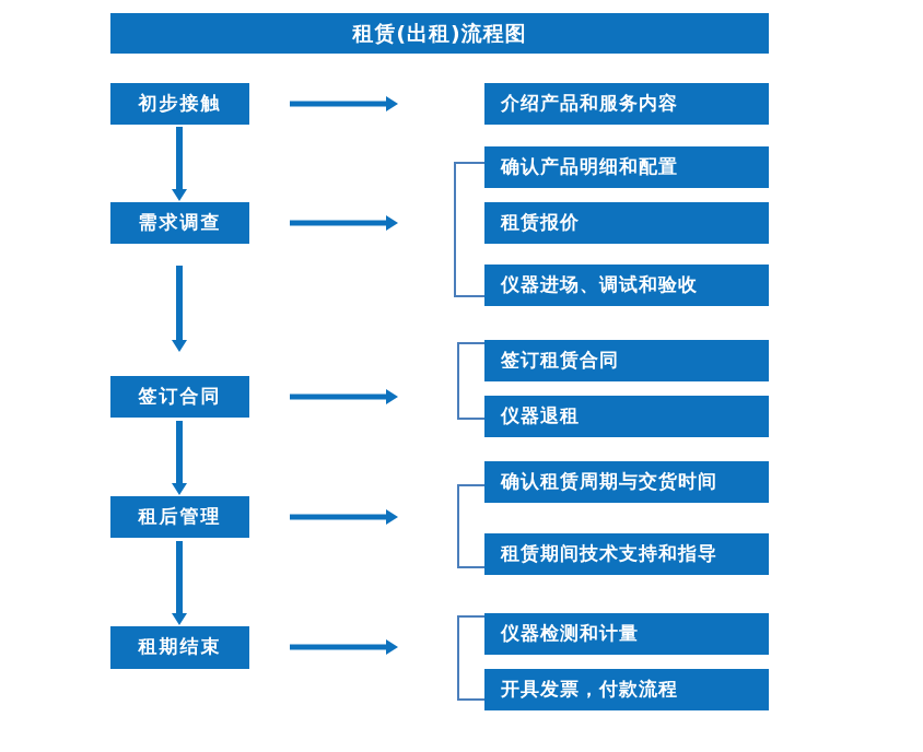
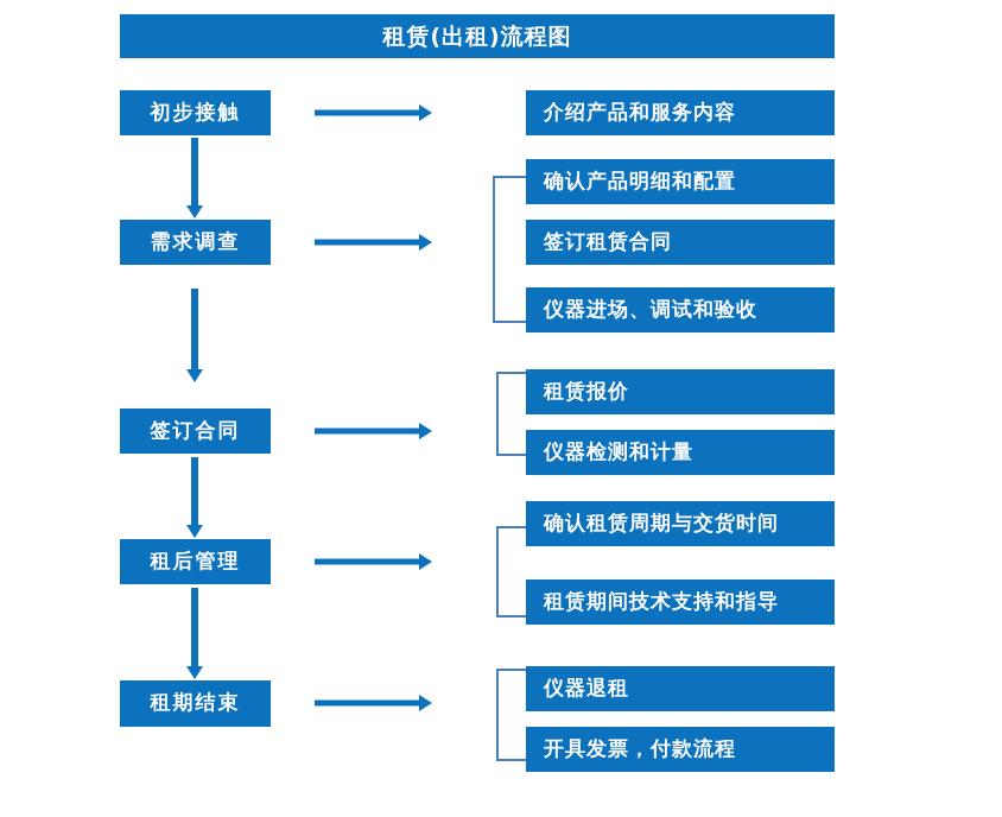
  租赁(出租)流程图
  初步接触
  需求调查
  签订合同
  租后管理
  租期结束
  介绍产品和服务内容
  确认产品明细和配置
- 租赁报价
+ 签订租赁合同
  仪器进场、调试和验收
- 签订租赁合同
+ 租赁报价
- 仪器退租
+ 仪器检测和计量
  确认租赁周期与交货时间
  租赁期间技术支持和指导
- 仪器检测和计量
+ 仪器退租
  开具发票，付款流程
